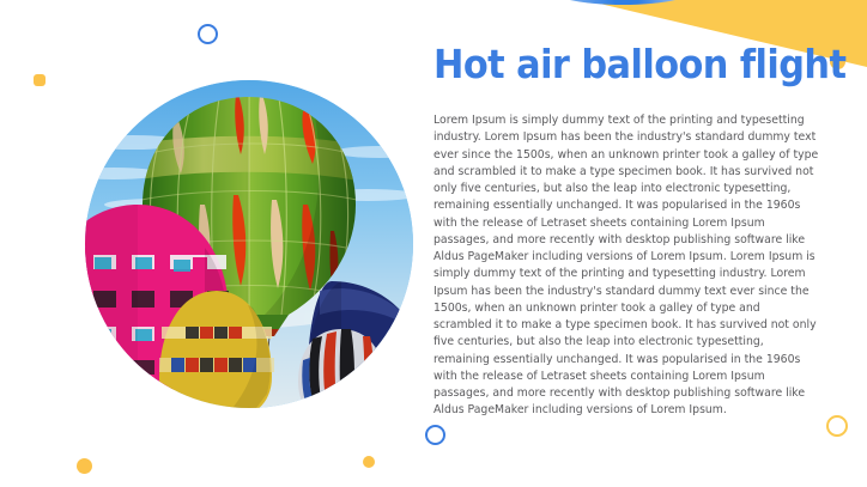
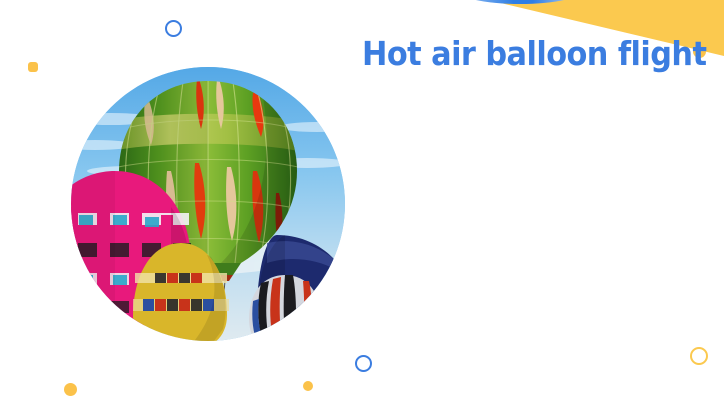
  Hot air balloon flight
- Lorem Ipsum is simply dummy text of the printing and typesetting industry. Lorem Ipsum has been the industry's standard dummy text ever since the 1500s, when an unknown printer took a galley of type and scrambled it to make a type specimen book. It has survived not only five centuries, but also the leap into electronic typesetting, remaining essentially unchanged. It was popularised in the 1960s with the release of Letraset sheets containing Lorem Ipsum passages, and more recently with desktop publishing software like Aldus PageMaker including versions of Lorem Ipsum. Lorem Ipsum is simply dummy text of the printing and typesetting industry. Lorem Ipsum has been the industry's standard dummy text ever since the 1500s, when an unknown printer took a galley of type and scrambled it to make a type specimen book. It has survived not only five centuries, but also the leap into electronic typesetting, remaining essentially unchanged. It was popularised in the 1960s with the release of Letraset sheets containing Lorem Ipsum passages, and more recently with desktop publishing software like Aldus PageMaker including versions of Lorem Ipsum.
